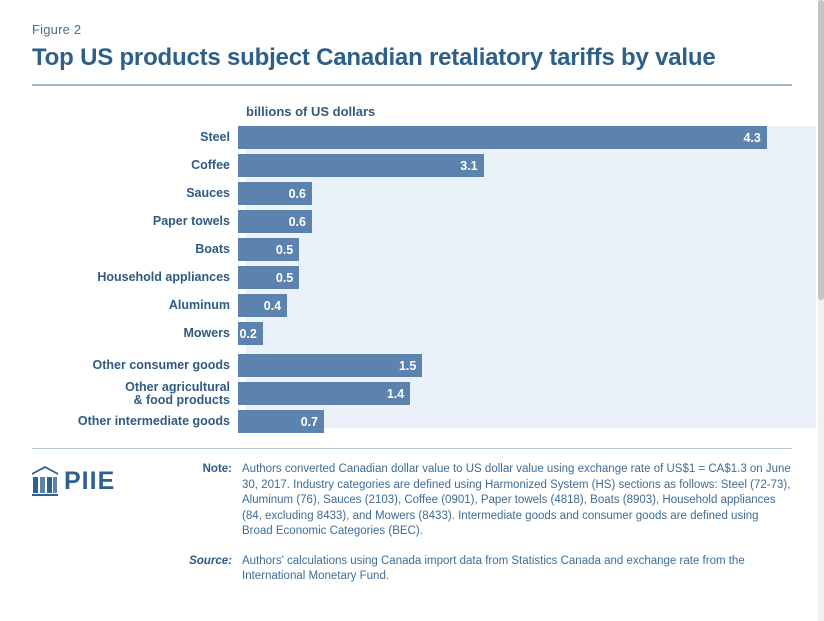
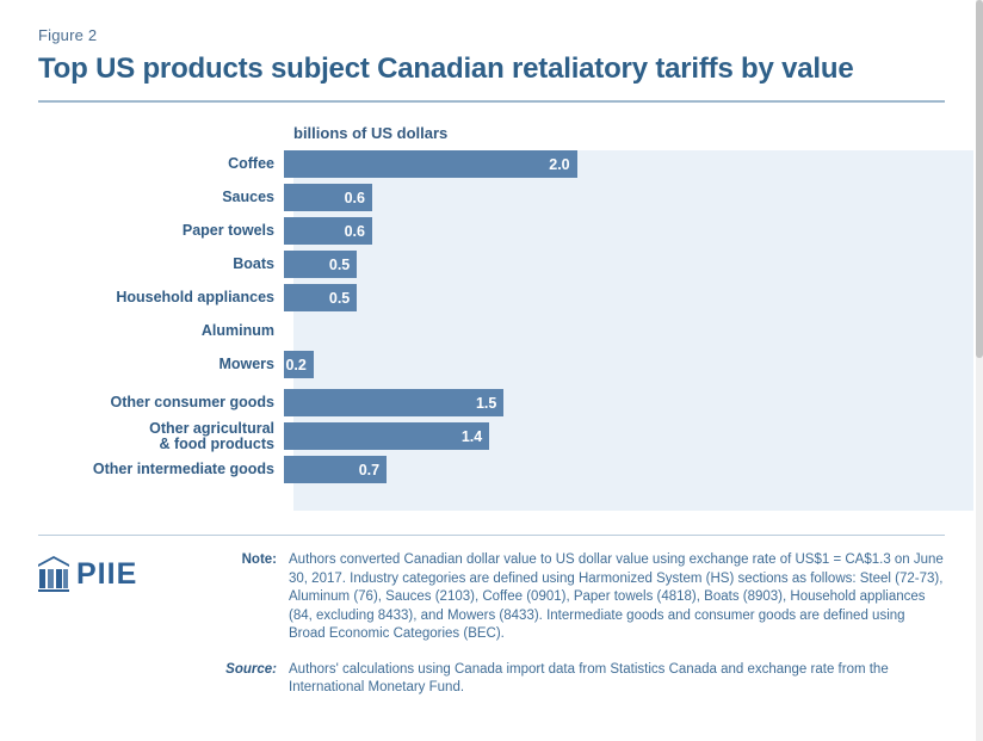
  Figure 2
  Top US products subject Canadian retaliatory tariffs by value
  billions of US dollars
- Steel
- 4.3
  Coffee
- 3.1
+ 2.0
  Sauces
  0.6
  Paper towels
  0.6
  Boats
  0.5
  Household appliances
  0.5
  Aluminum
- 0.4
  Mowers
  0.2
  Other consumer goods
  1.5
  Other agricultural
  & food products
  1.4
  Other intermediate goods
  0.7
  PIIE
  Note:
  Authors converted Canadian dollar value to US dollar value using exchange rate of US$1 = CA$1.3 on June 30, 2017. Industry categories are defined using Harmonized System (HS) sections as follows: Steel (72-73), Aluminum (76), Sauces (2103), Coffee (0901), Paper towels (4818), Boats (8903), Household appliances (84, excluding 8433), and Mowers (8433). Intermediate goods and consumer goods are defined using Broad Economic Categories (BEC).
  Source:
  Authors' calculations using Canada import data from Statistics Canada and exchange rate from the International Monetary Fund.
